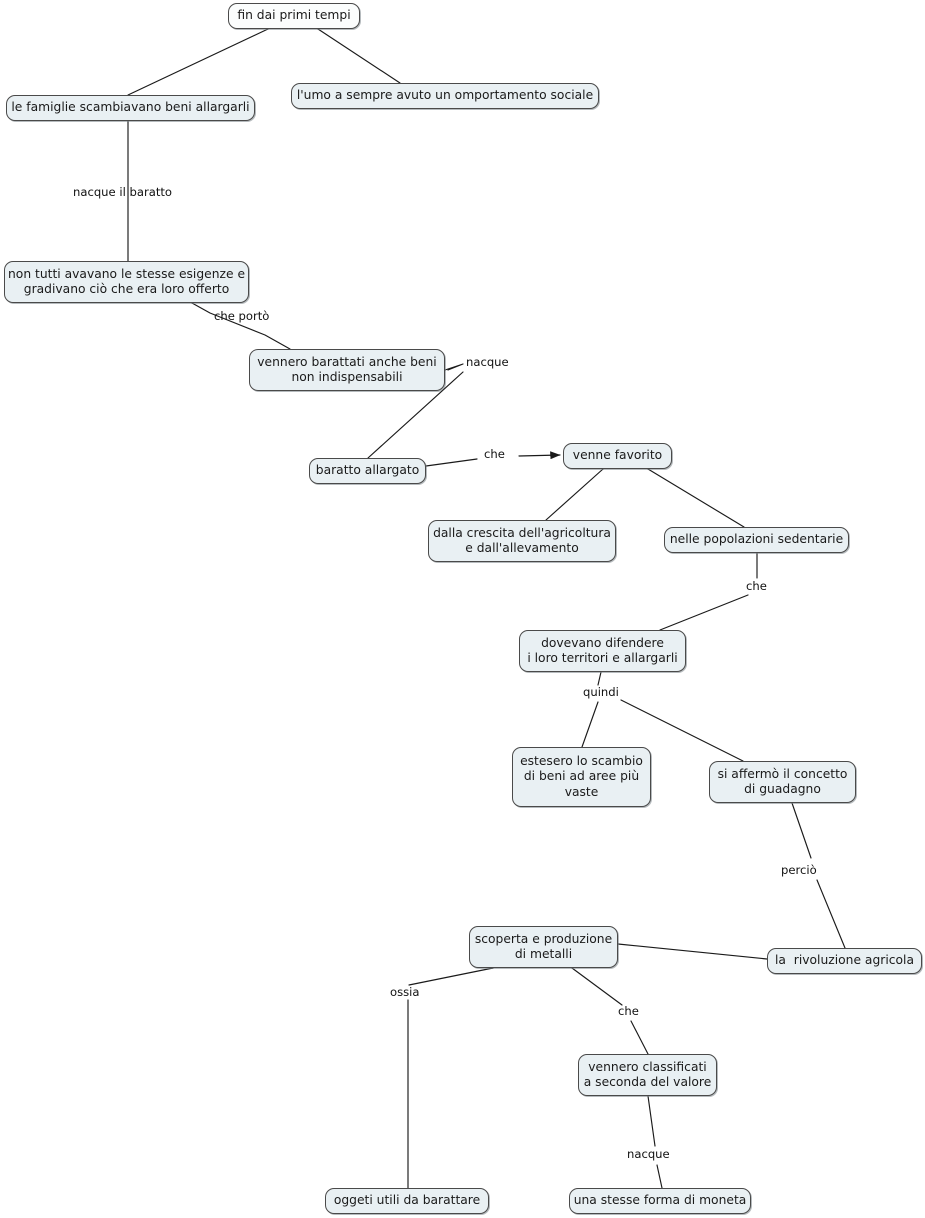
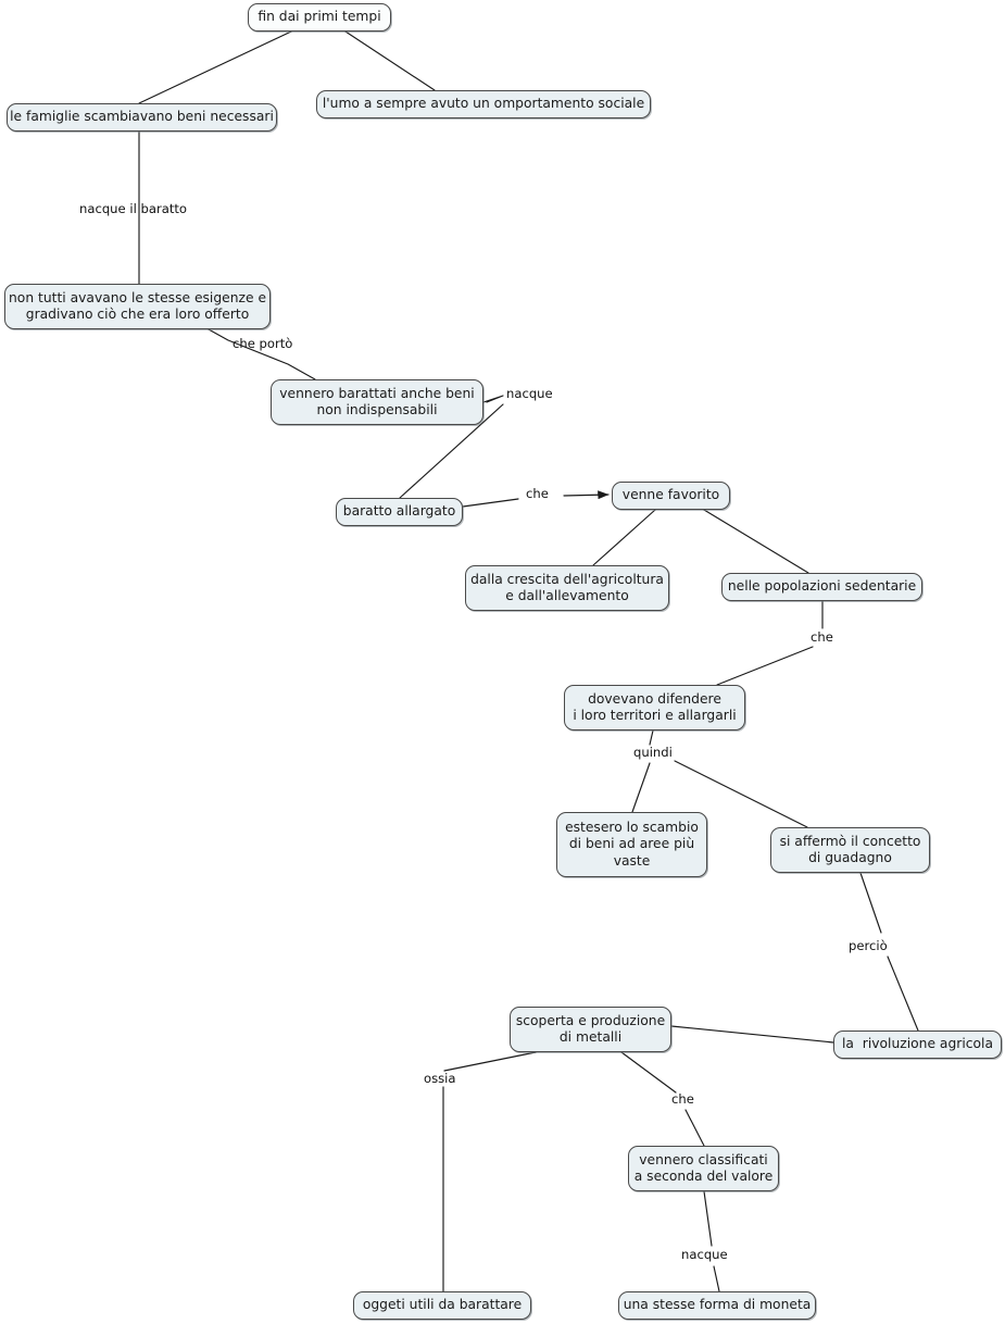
  fin dai primi tempi
- le famiglie scambiavano beni allargarli
+ le famiglie scambiavano beni necessari
  l'umo a sempre avuto un omportamento sociale
  non tutti avavano le stesse esigenze e
  gradivano ciò che era loro offerto
  vennero barattati anche beni
  non indispensabili
  baratto allargato
  venne favorito
  dalla crescita dell'agricoltura
  e dall'allevamento
  nelle popolazioni sedentarie
  dovevano difendere
  i loro territori e allargarli
  estesero lo scambio
  di beni ad aree più
  vaste
  si affermò il concetto
  di guadagno
  scoperta e produzione
  di metalli
  la rivoluzione agricola
  vennero classificati
  a seconda del valore
  oggeti utili da barattare
  una stesse forma di moneta
  nacque il baratto
  che portò
  nacque
  che
  che
  quindi
  perciò
  ossia
  che
  nacque
